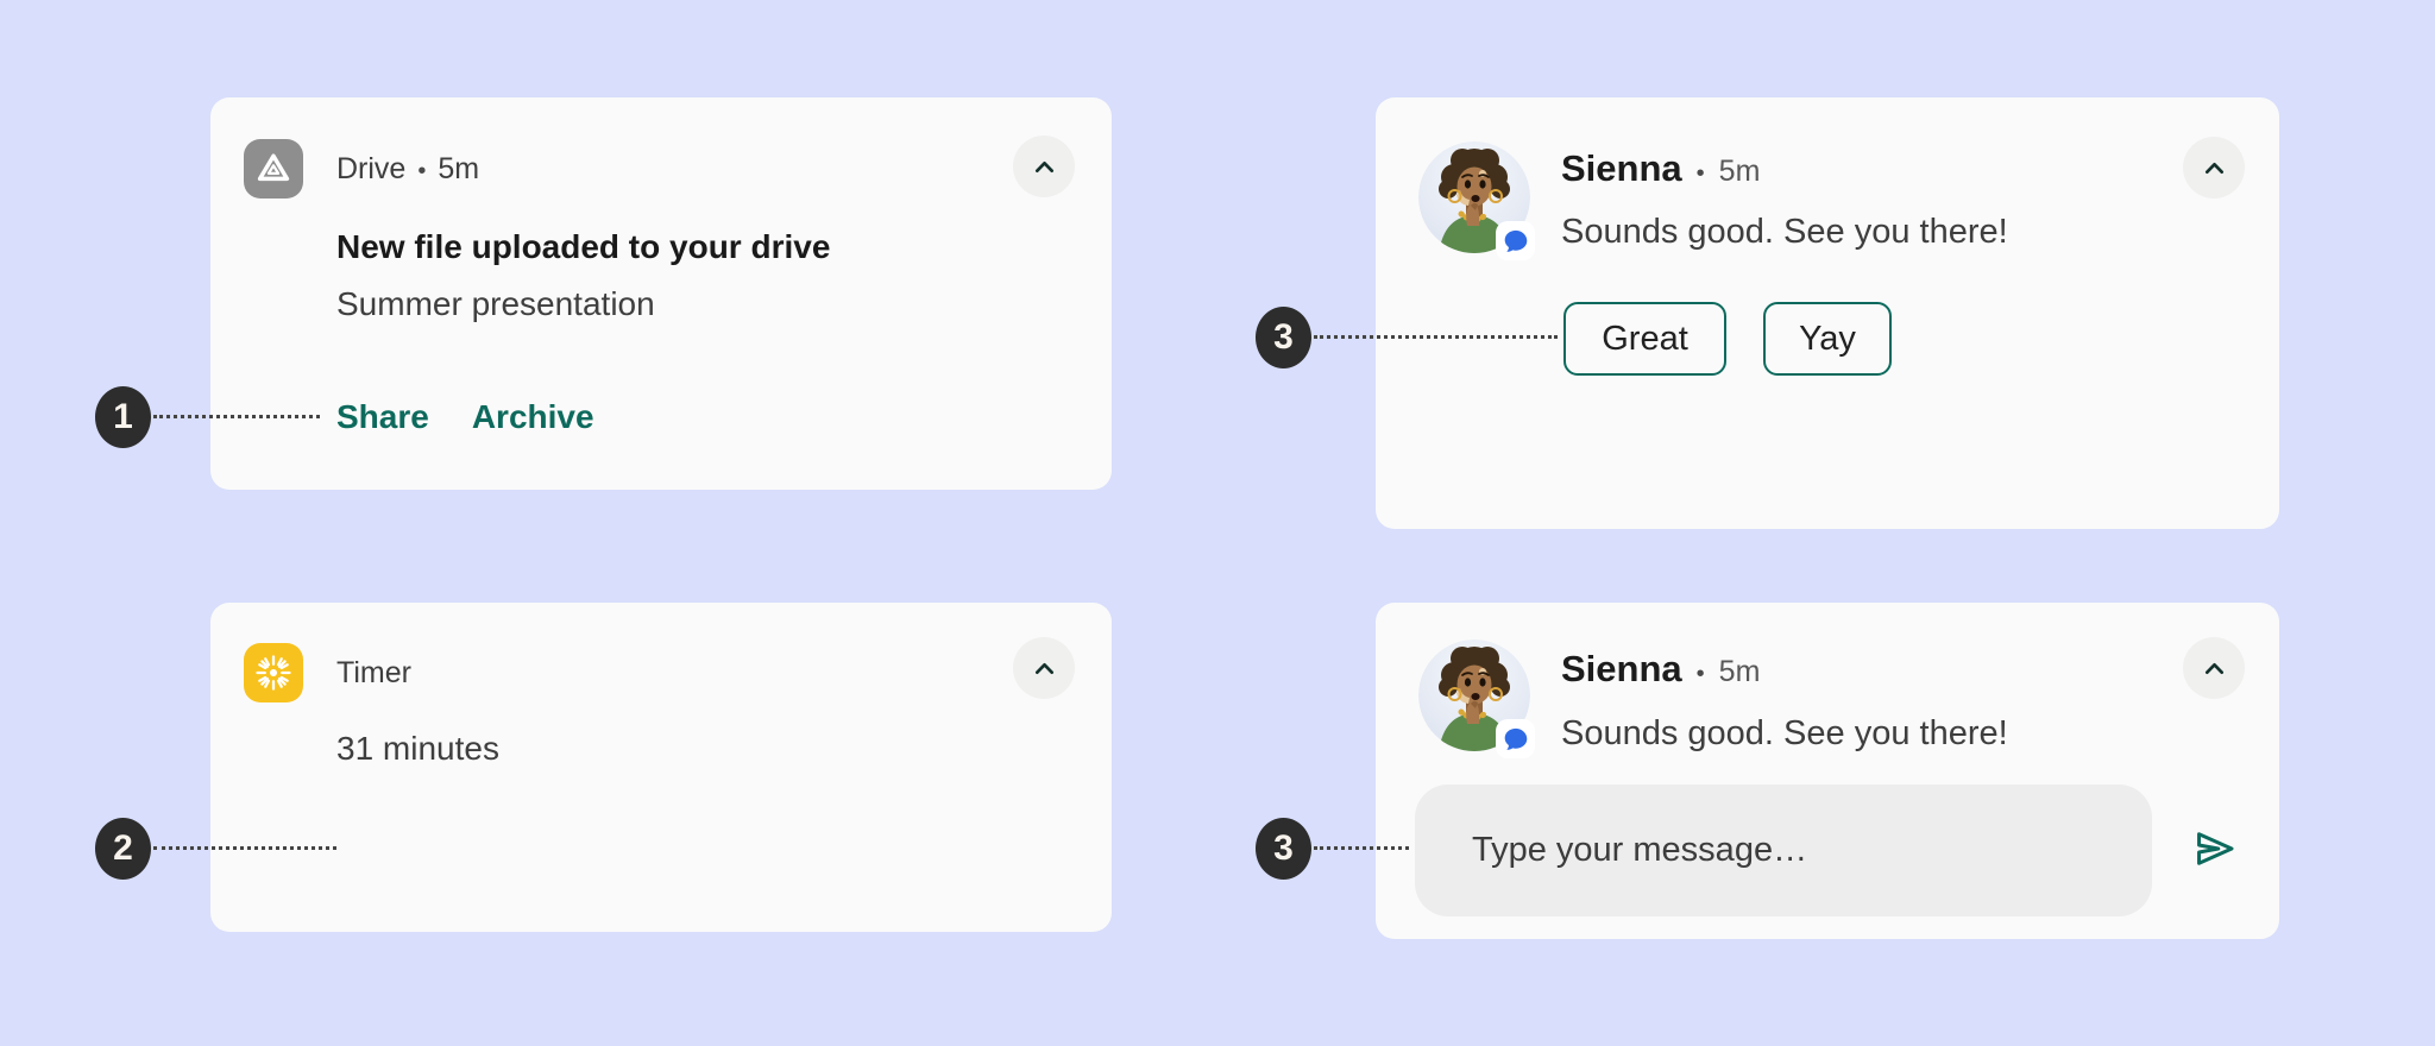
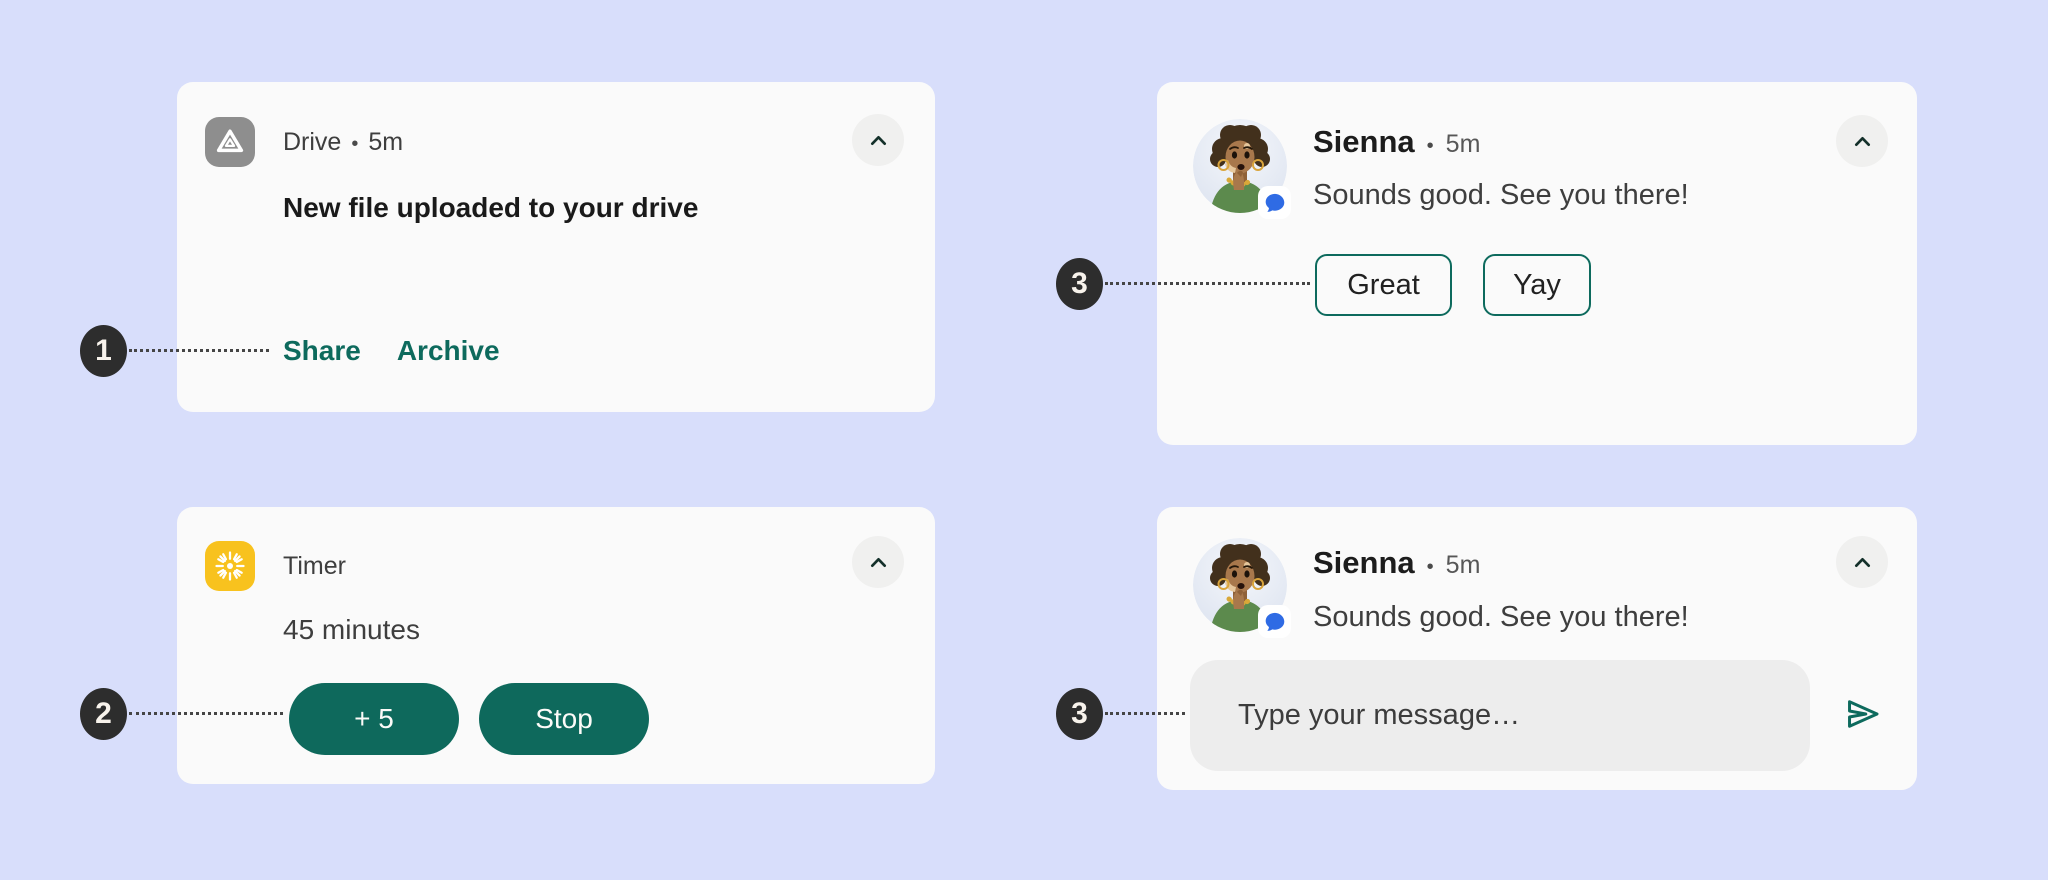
  Drive
  •
  5m
  New file uploaded to your drive
- Summer presentation
  Share
  Archive
  Timer
- 31 minutes
+ 45 minutes
+ + 5
+ Stop
  Sienna
  •
  5m
  Sounds good. See you there!
  Great
  Yay
  Sienna
  •
  5m
  Sounds good. See you there!
  Type your message…
  1
  2
  3
  3
